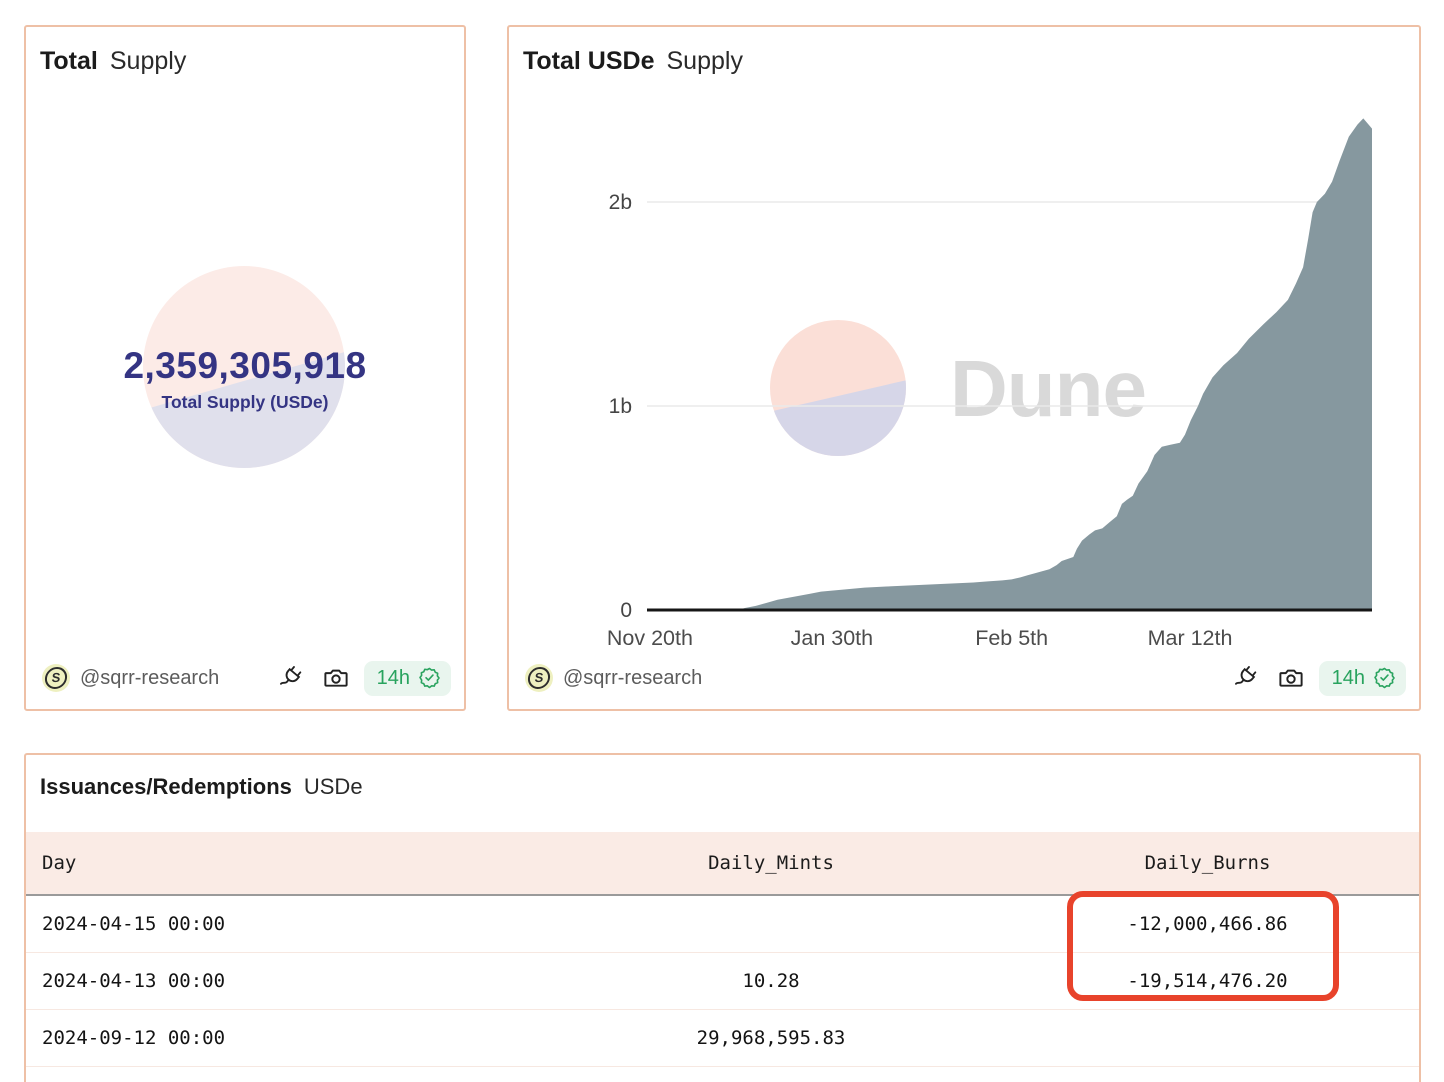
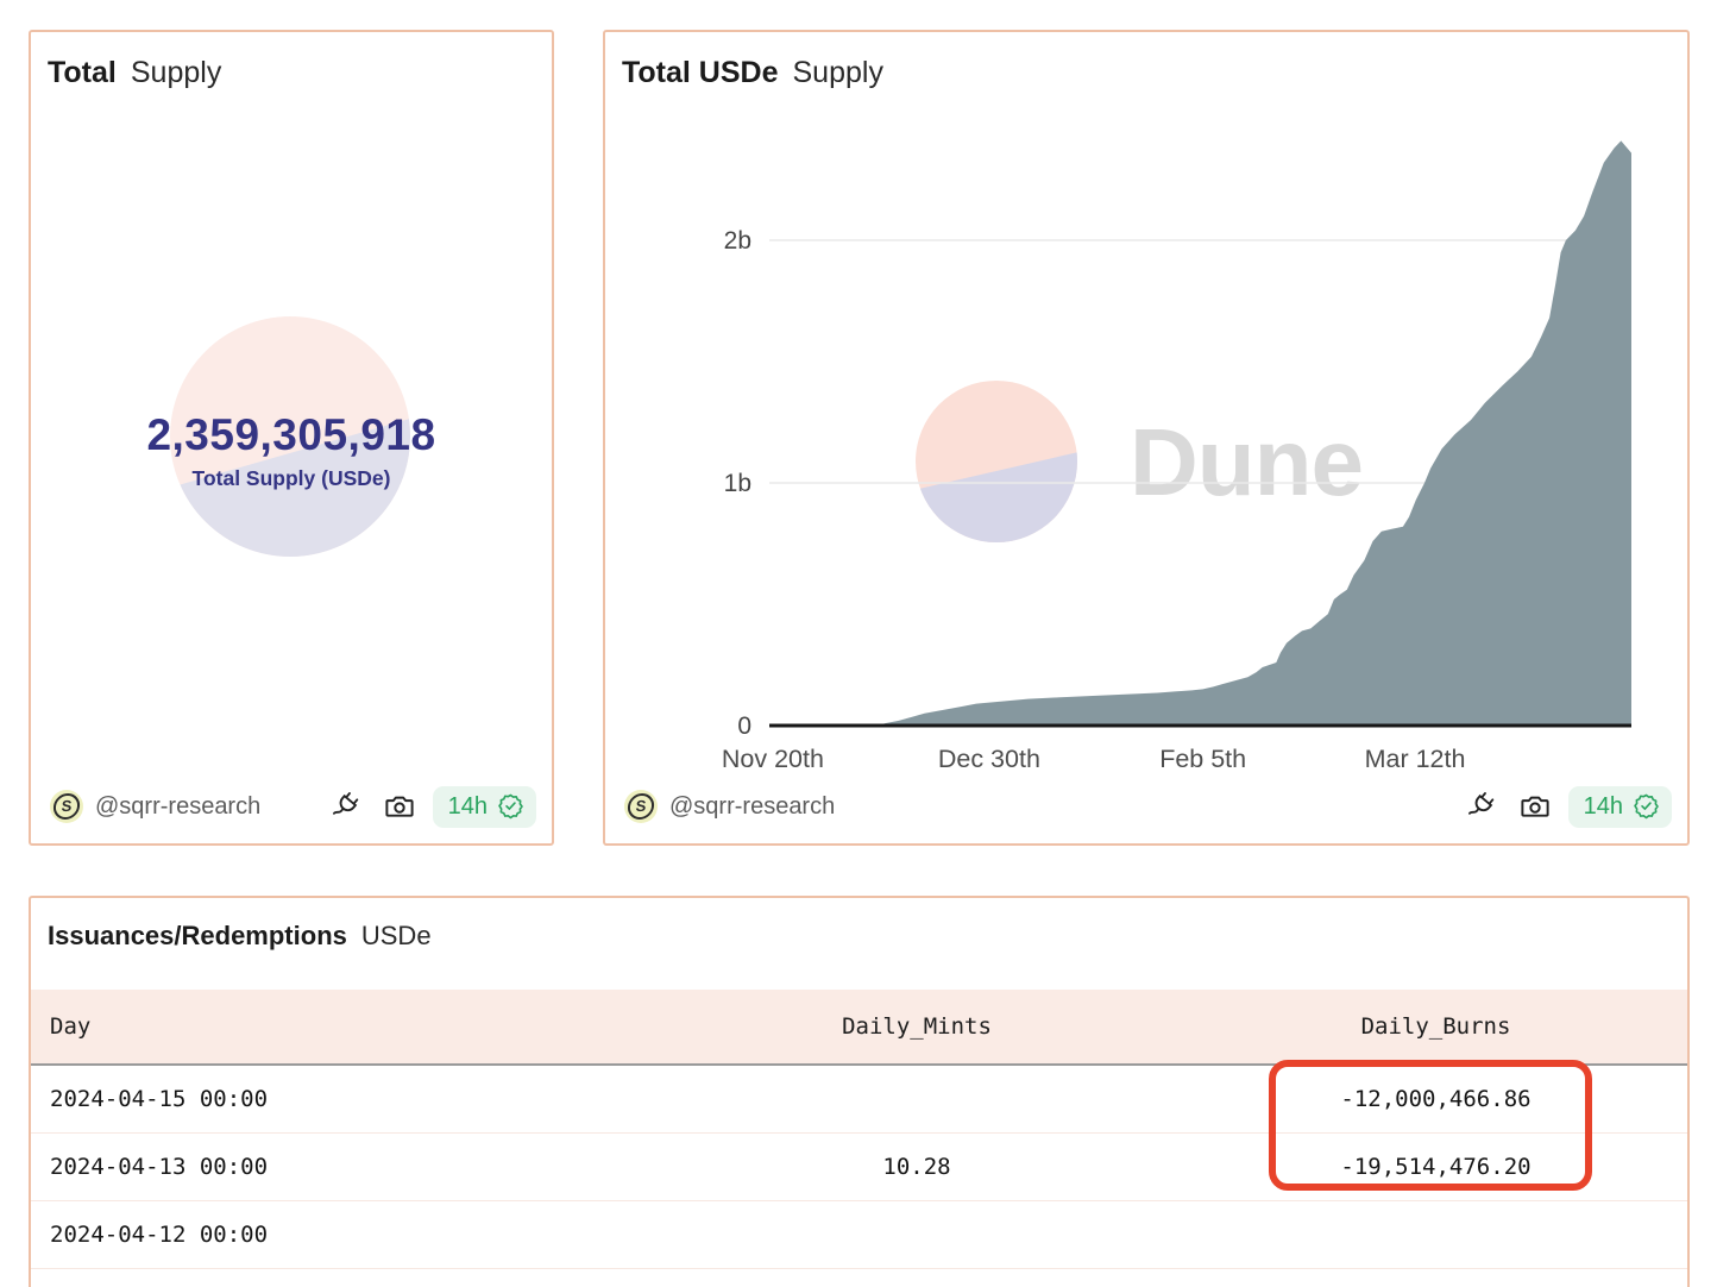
  Total Supply
  2,359,305,918
  Total Supply (USDe)
  @sqrr-research
  14h
  Total USDe Supply
  Dune
  0
  1b
  2b
  Nov 20th
- Jan 30th
+ Dec 30th
  Feb 5th
  Mar 12th
  @sqrr-research
  14h
  Issuances/Redemptions USDe
  Day
  Daily_Mints
  Daily_Burns
  2024-04-15 00:00
  -12,000,466.86
  2024-04-13 00:00
  10.28
  -19,514,476.20
- 2024-09-12 00:00
+ 2024-04-12 00:00
- 29,968,595.83
